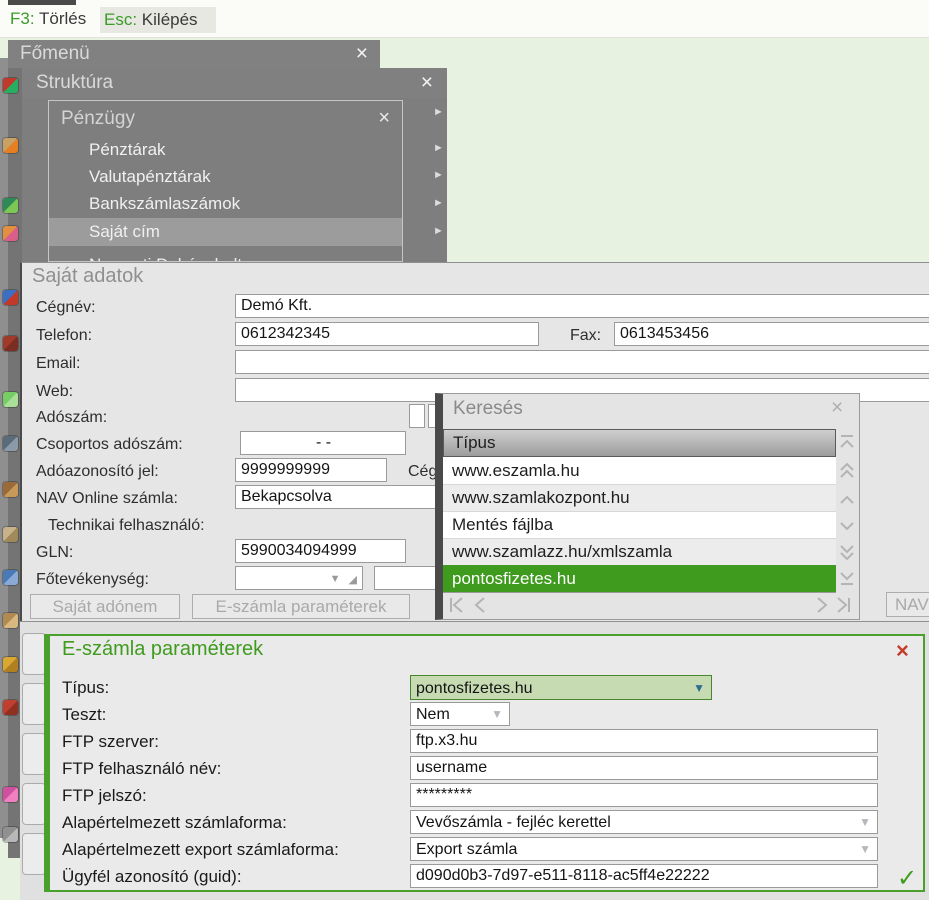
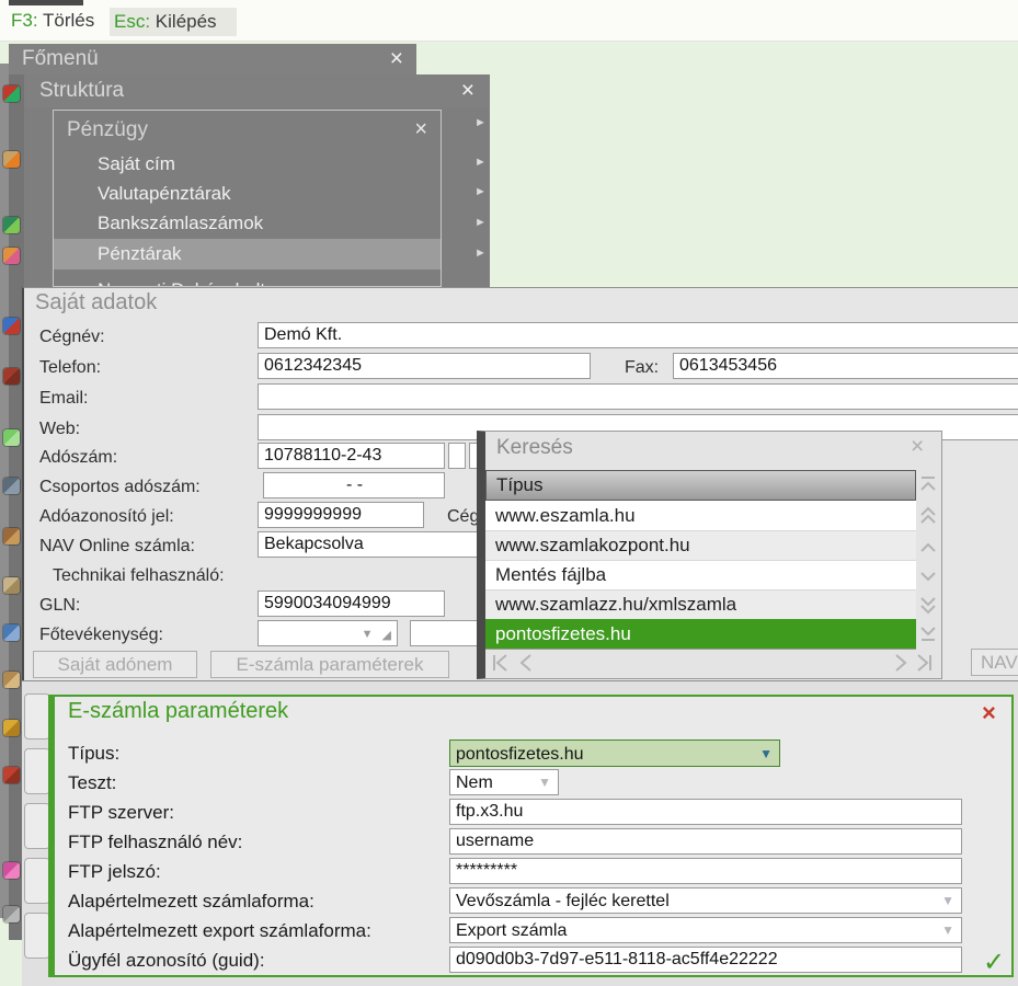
  F3: Törlés
  Esc: Kilépés
  Főmenü
  ×
  Struktúra
  ×
  ►
  ►
  ►
  ►
  ►
  Pénzügy
  ×
- Pénztárak
+ Saját cím
  Valutapénztárak
  Bankszámlaszámok
- Saját cím
+ Pénztárak
  Saját adatok
  Cégnév:
  Demó Kft.
  Telefon:
  0612342345
  Fax:
  0613453456
  Email:
  Web:
  Adószám:
+ 10788110-2-43
  Csoportos adószám:
  - -
  Adóazonosító jel:
  9999999999
  Cég
  NAV Online számla:
  Bekapcsolva
  Technikai felhasználó:
  GLN:
  5990034094999
  Főtevékenység:
  ▼
  ◢
  Saját adónem
  E-számla paraméterek
  NAV
  Keresés
  ×
  Típus
  www.eszamla.hu
  www.szamlakozpont.hu
  Mentés fájlba
  www.szamlazz.hu/xmlszamla
  pontosfizetes.hu
  E-számla paraméterek
  ×
  Típus:
  pontosfizetes.hu
  ▼
  Teszt:
  Nem
  ▼
  FTP szerver:
  ftp.x3.hu
  FTP felhasználó név:
  username
  FTP jelszó:
  *********
  Alapértelmezett számlaforma:
  Vevőszámla - fejléc kerettel
  ▼
  Alapértelmezett export számlaforma:
  Export számla
  ▼
  Ügyfél azonosító (guid):
  d090d0b3-7d97-e511-8118-ac5ff4e22222
  ✓
